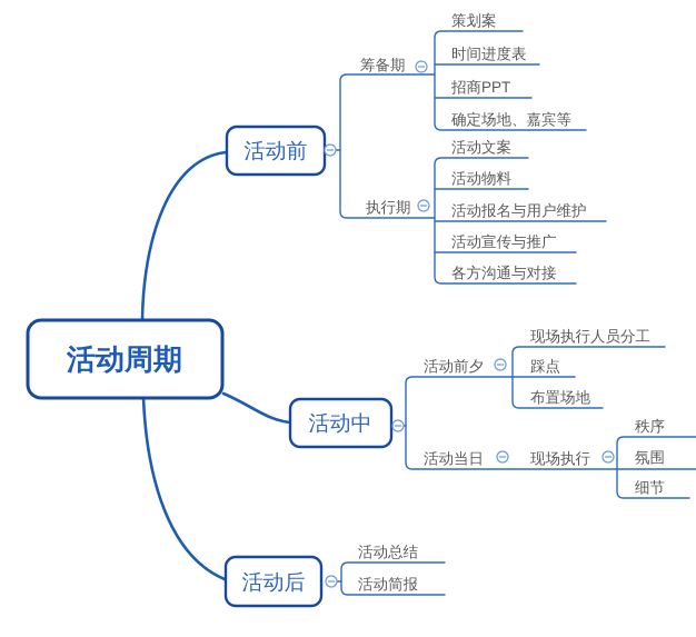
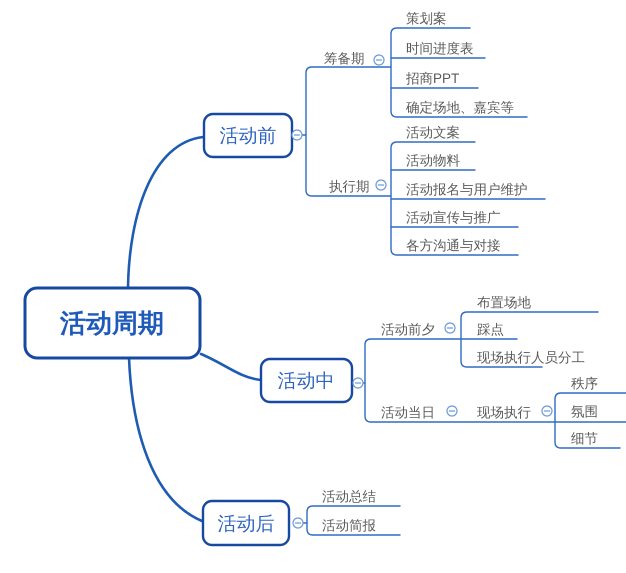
  活动周期
  活动前
  活动中
  活动后
  筹备期
  策划案
  时间进度表
  招商PPT
  确定场地、嘉宾等
  执行期
  活动文案
  活动物料
  活动报名与用户维护
  活动宣传与推广
  各方沟通与对接
  活动前夕
- 现场执行人员分工
+ 布置场地
  踩点
- 布置场地
+ 现场执行人员分工
  活动当日
  现场执行
  秩序
  氛围
  细节
  活动总结
  活动简报
